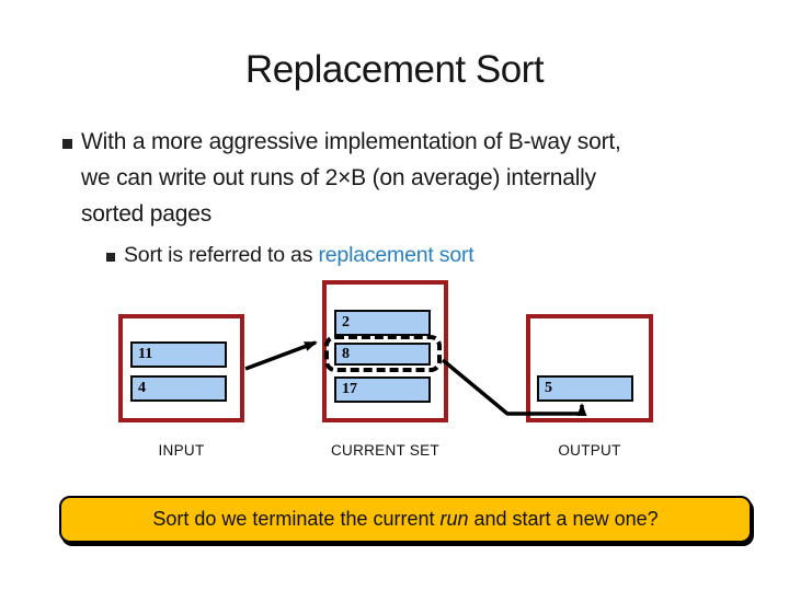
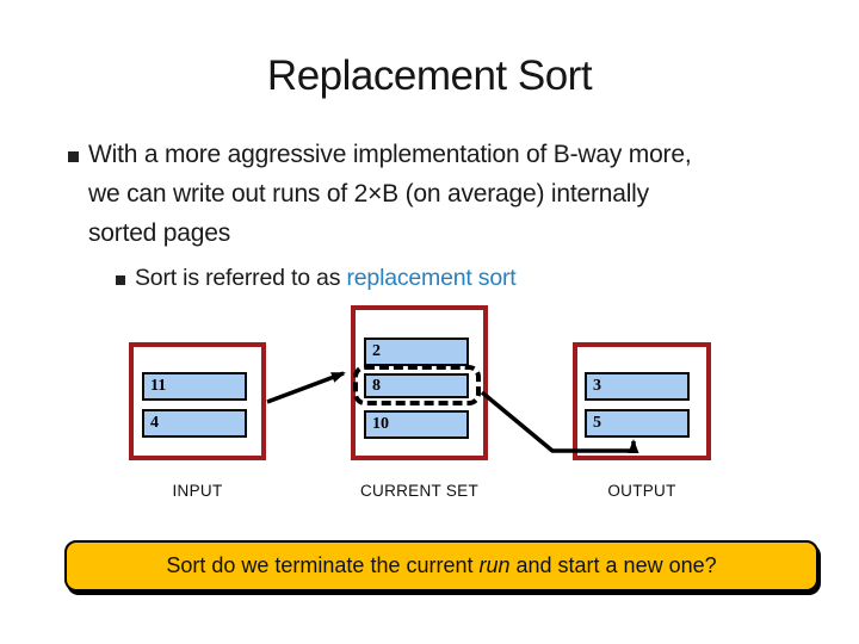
  Replacement Sort
- With a more aggressive implementation of B-way sort,
+ With a more aggressive implementation of B-way more,
  we can write out runs of 2×B (on average) internally
  sorted pages
  Sort is referred to as replacement sort
  11
  4
  2
  8
- 17
+ 10
+ 3
  5
  INPUT
  CURRENT SET
  OUTPUT
  Sort do we terminate the current run and start a new one?
